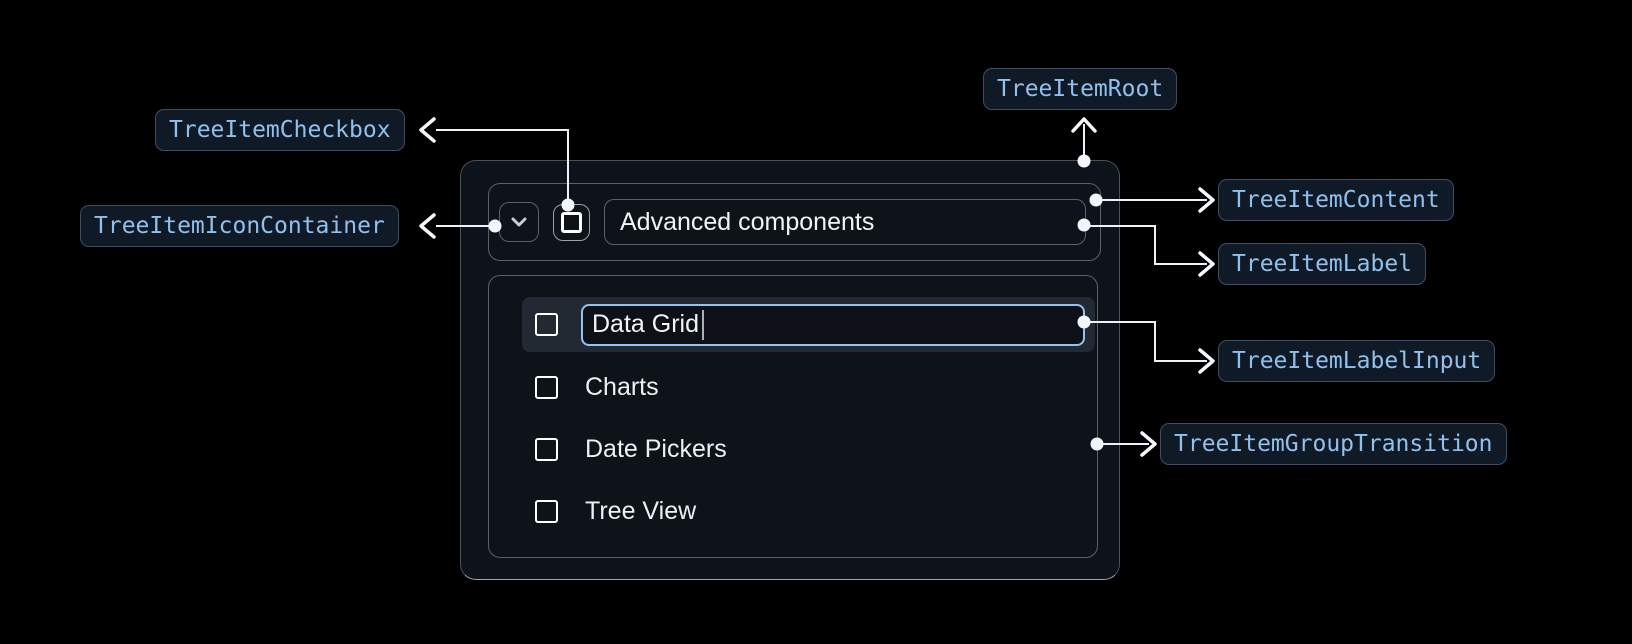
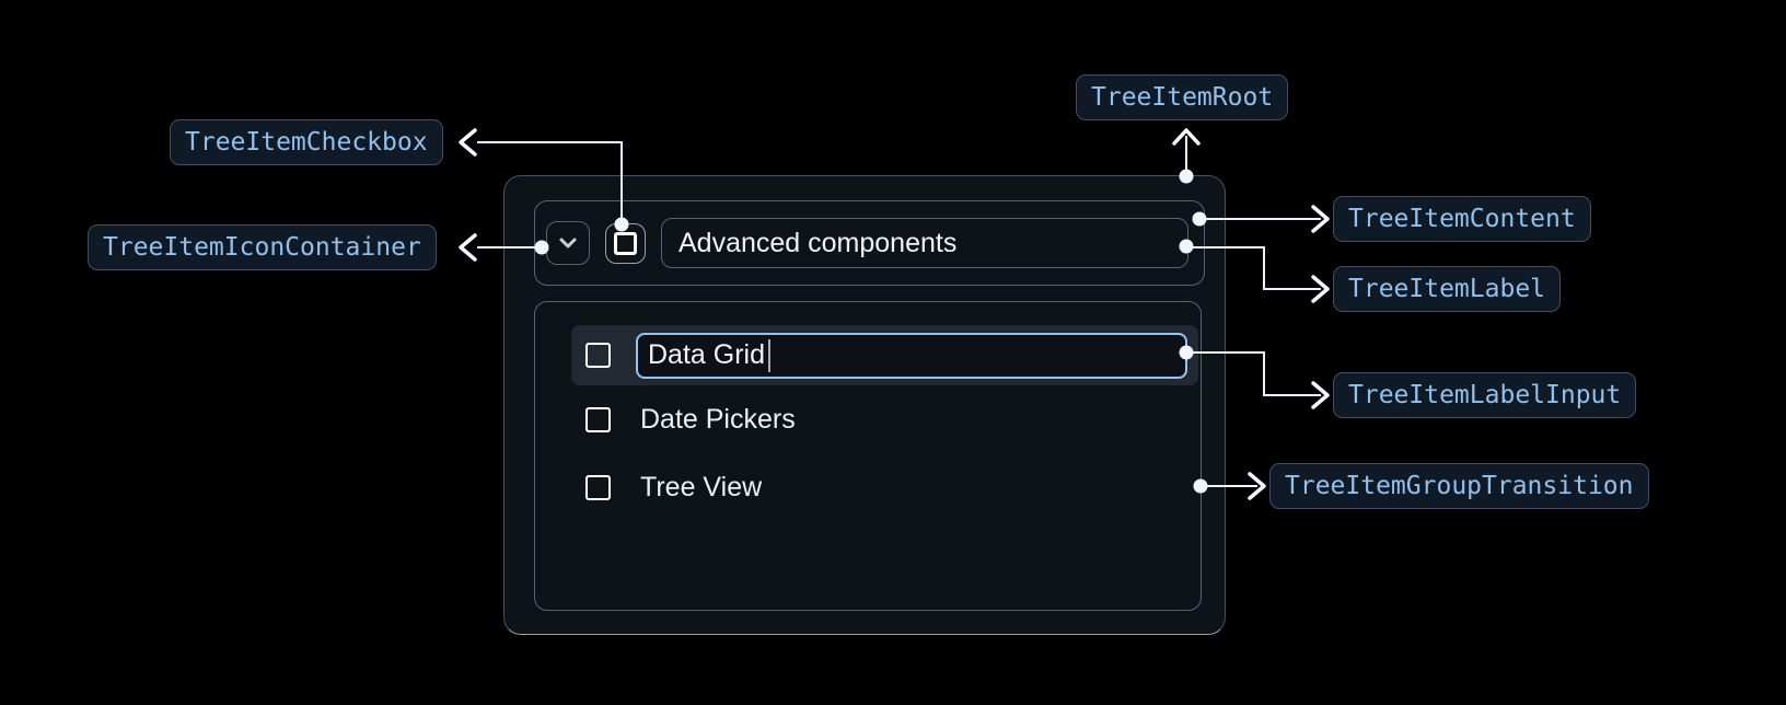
  Advanced components
  Data Grid
- Charts
  Date Pickers
  Tree View
  TreeItemCheckbox
  TreeItemIconContainer
  TreeItemRoot
  TreeItemContent
  TreeItemLabel
  TreeItemLabelInput
  TreeItemGroupTransition
